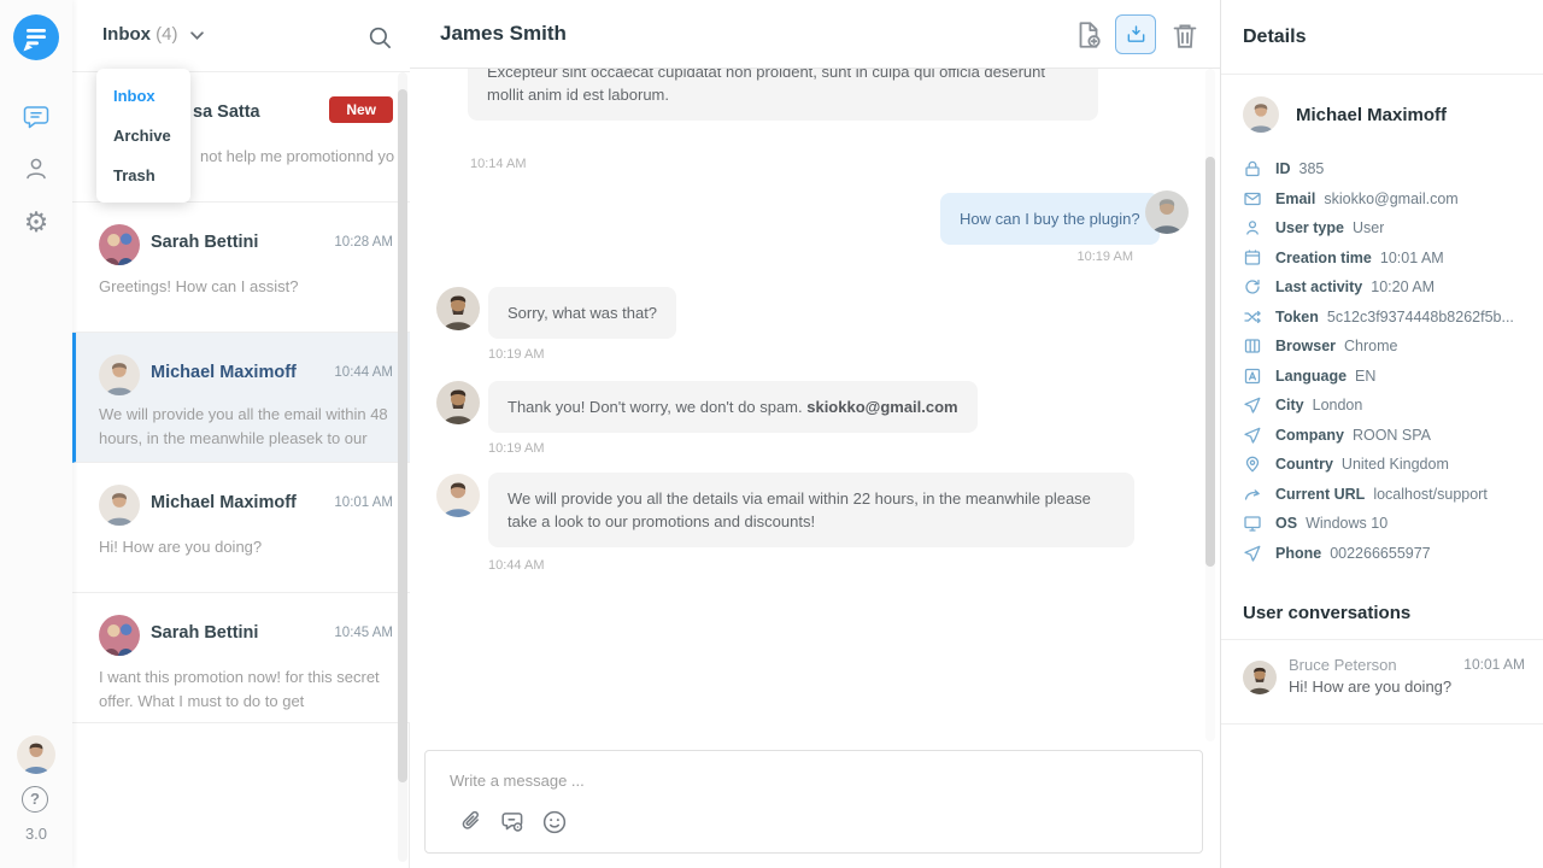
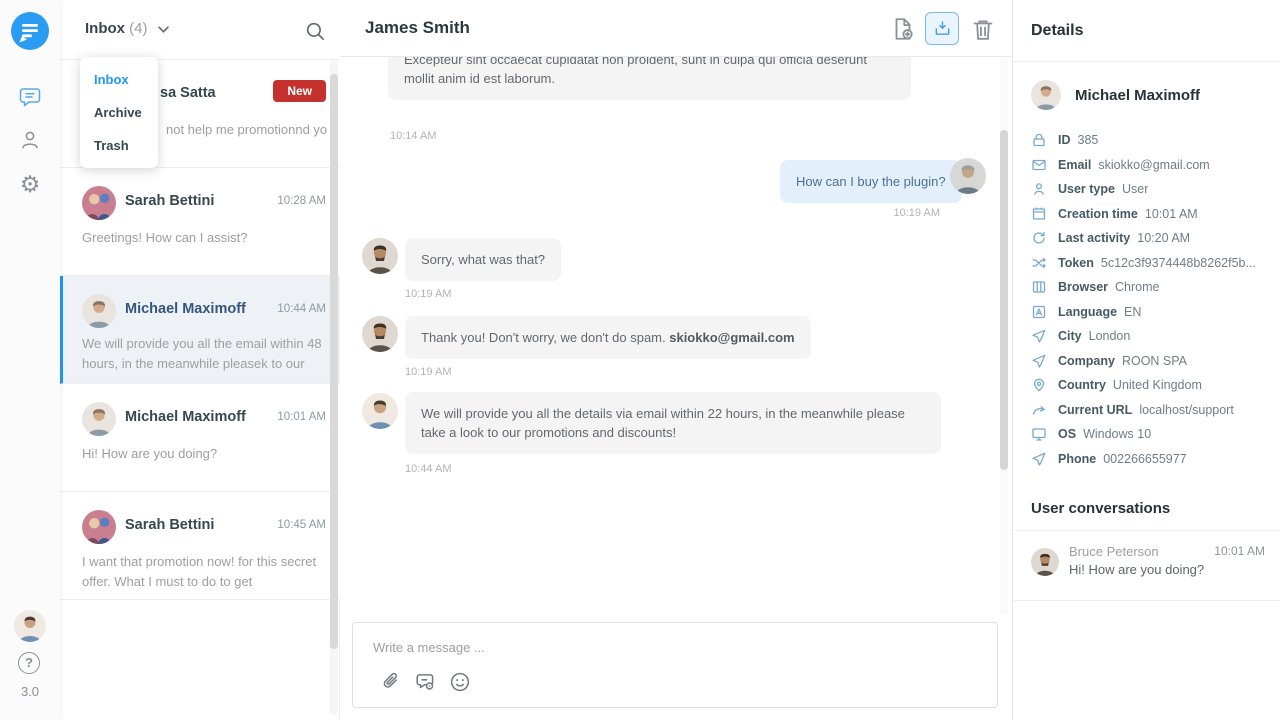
  ⚙
  ?
  3.0
  Inbox (4)
  sa Satta
  New
  not help me promotionnd yo
  Sarah Bettini
  10:28 AM
  Greetings! How can I assist?
  Michael Maximoff
  10:44 AM
  We will provide you all the email within 48 hours, in the meanwhile pleasek to our
  Michael Maximoff
  10:01 AM
  Hi! How are you doing?
  Sarah Bettini
  10:45 AM
- I want this promotion now! for this secret offer. What I must to do to get
+ I want that promotion now! for this secret offer. What I must to do to get
  Inbox
  Archive
  Trash
  James Smith
  10:14 AM
  How can I buy the plugin?
  10:19 AM
  Sorry, what was that?
  10:19 AM
  Thank you! Don't worry, we don't do spam. skiokko@gmail.com
  10:19 AM
  We will provide you all the details via email within 22 hours, in the meanwhile please take a look to our promotions and discounts!
  10:44 AM
  Write a message ...
  Details
  Michael Maximoff
  ID
  385
  Email
  skiokko@gmail.com
  User type
  User
  Creation time
  10:01 AM
  Last activity
  10:20 AM
  Token
  5c12c3f9374448b8262f5b...
  Browser
  Chrome
  Language
  EN
  City
  London
  Company
  ROON SPA
  Country
  United Kingdom
  Current URL
  localhost/support
  OS
  Windows 10
  Phone
  002266655977
  User conversations
  Bruce Peterson
  10:01 AM
  Hi! How are you doing?
